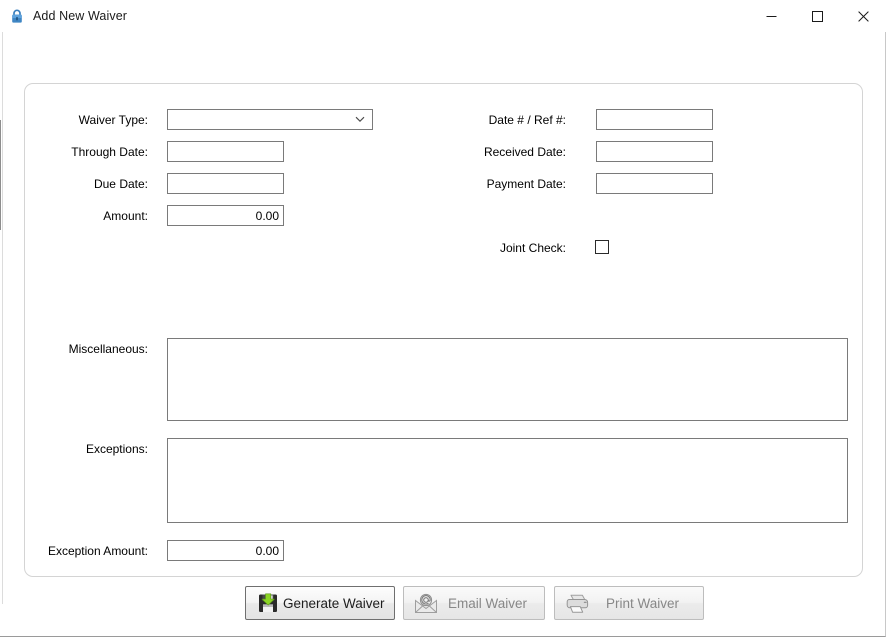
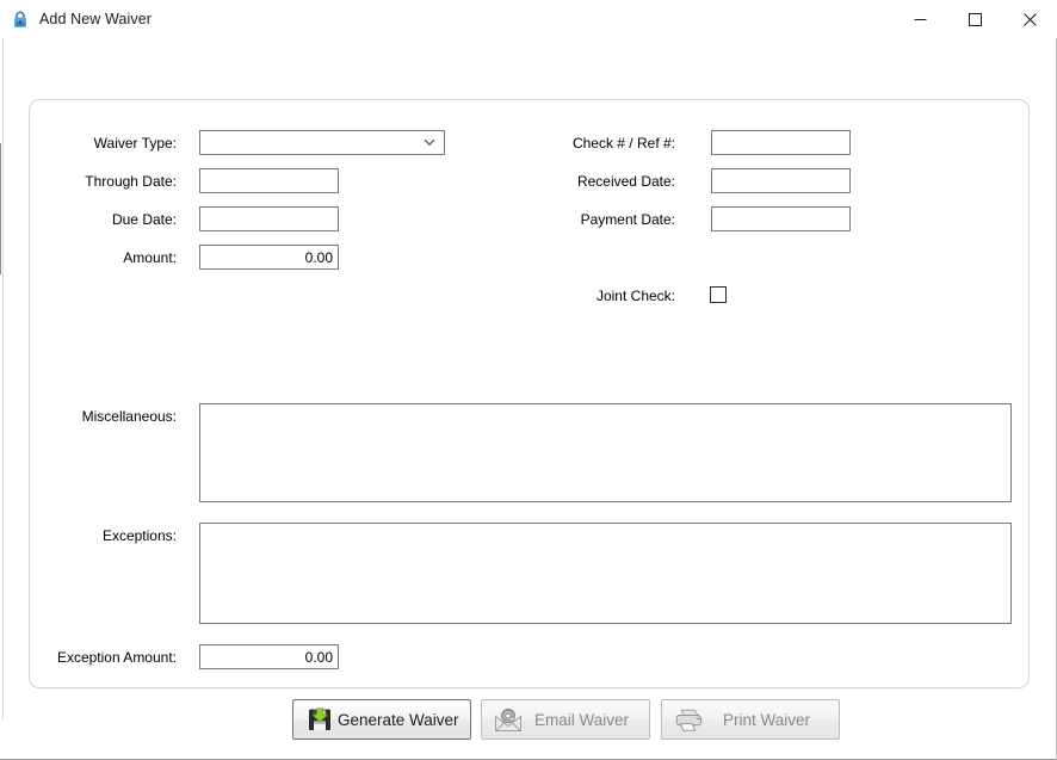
  Add New Waiver
  Waiver Type:
  Through Date:
  Due Date:
  Amount:
  0.00
- Date # / Ref #:
+ Check # / Ref #:
  Received Date:
  Payment Date:
  Joint Check:
  Miscellaneous:
  Exceptions:
  Exception Amount:
  0.00
  Generate Waiver
  Email Waiver
  Print Waiver
